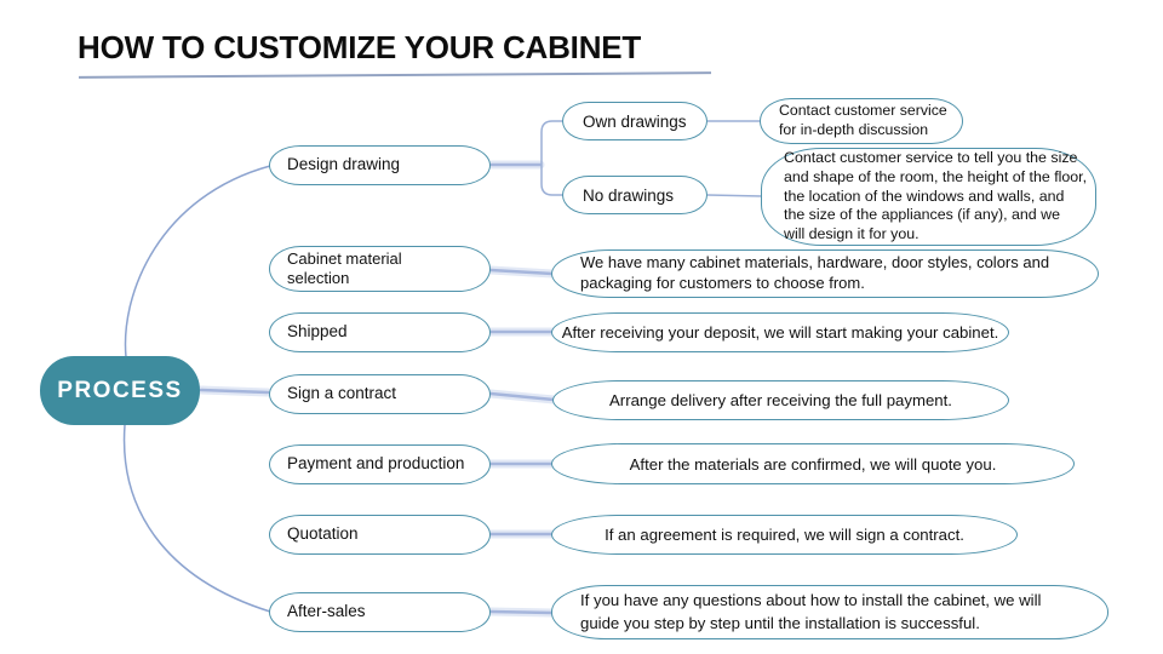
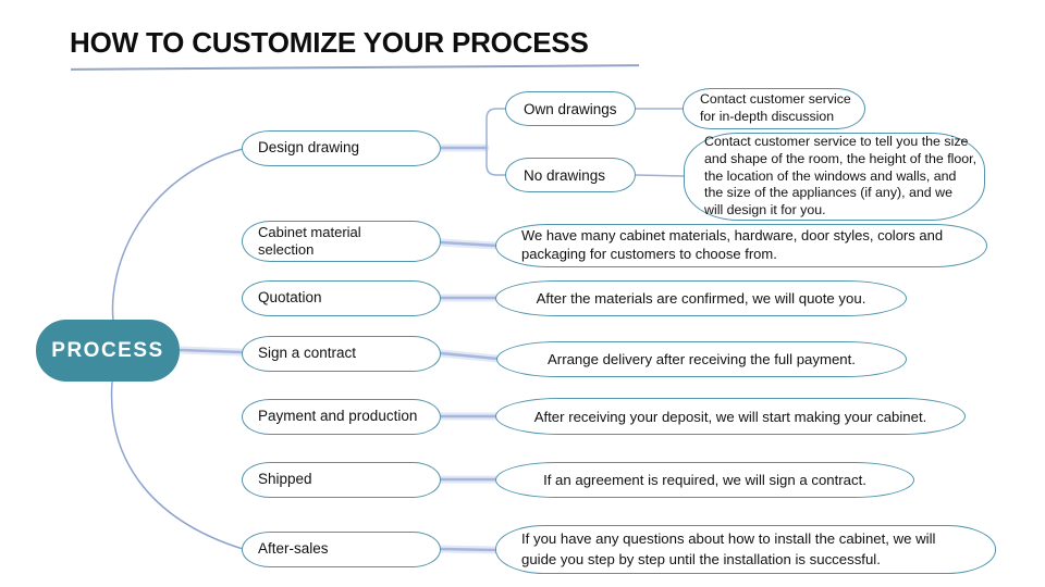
- HOW TO CUSTOMIZE YOUR CABINET
+ HOW TO CUSTOMIZE YOUR PROCESS
  PROCESS
  Design drawing
  Cabinet material
  selection
- Shipped
+ Quotation
  Sign a contract
  Payment and production
- Quotation
+ Shipped
  After-sales
  Own drawings
  No drawings
  Contact customer service
  for in-depth discussion
  Contact customer service to tell you the size
  and shape of the room, the height of the floor,
  the location of the windows and walls, and
  the size of the appliances (if any), and we
  will design it for you.
  We have many cabinet materials, hardware, door styles, colors and
  packaging for customers to choose from.
- After receiving your deposit, we will start making your cabinet.
+ After the materials are confirmed, we will quote you.
  Arrange delivery after receiving the full payment.
- After the materials are confirmed, we will quote you.
+ After receiving your deposit, we will start making your cabinet.
  If an agreement is required, we will sign a contract.
  If you have any questions about how to install the cabinet, we will
  guide you step by step until the installation is successful.
